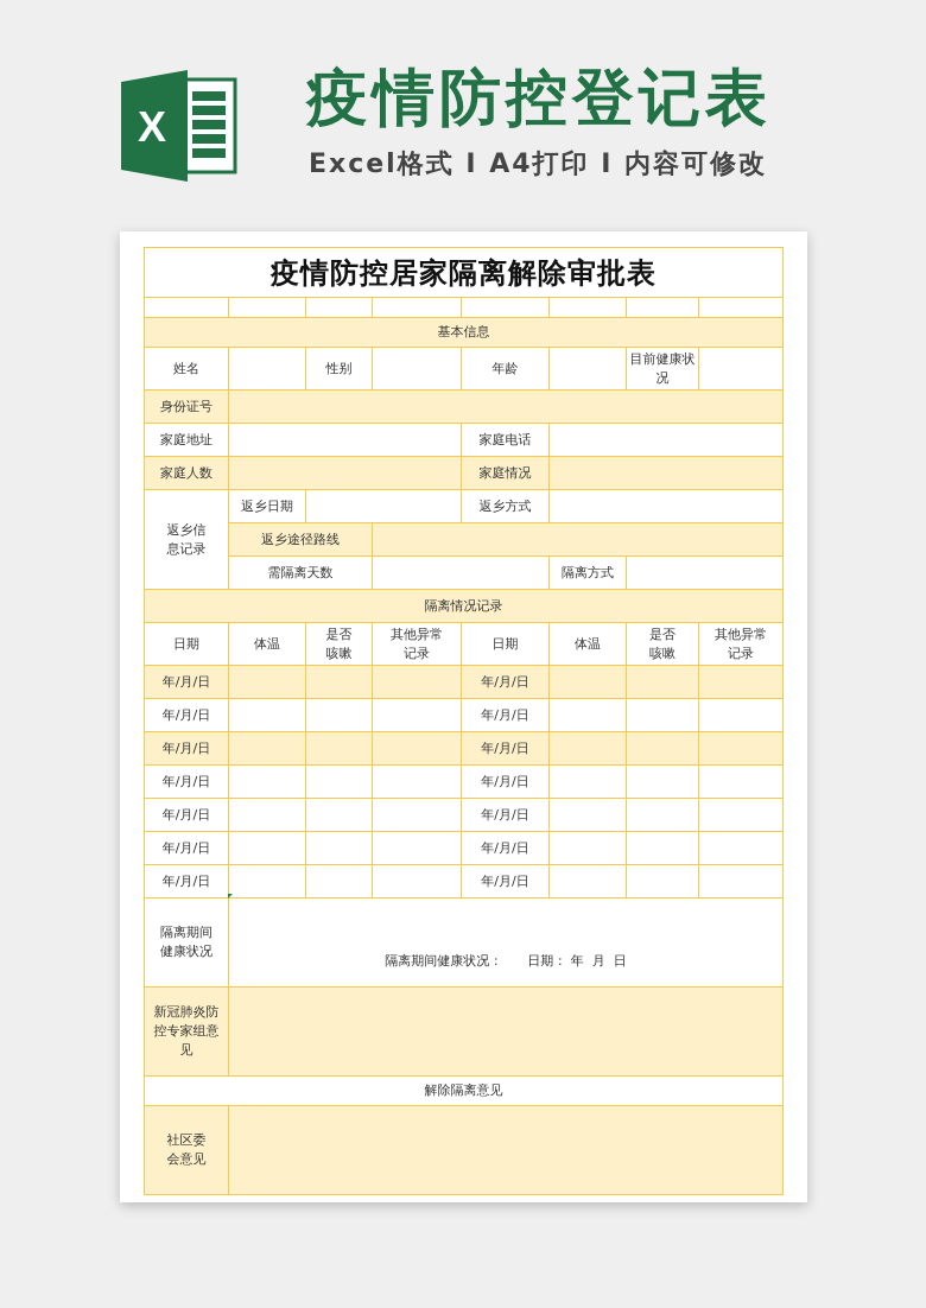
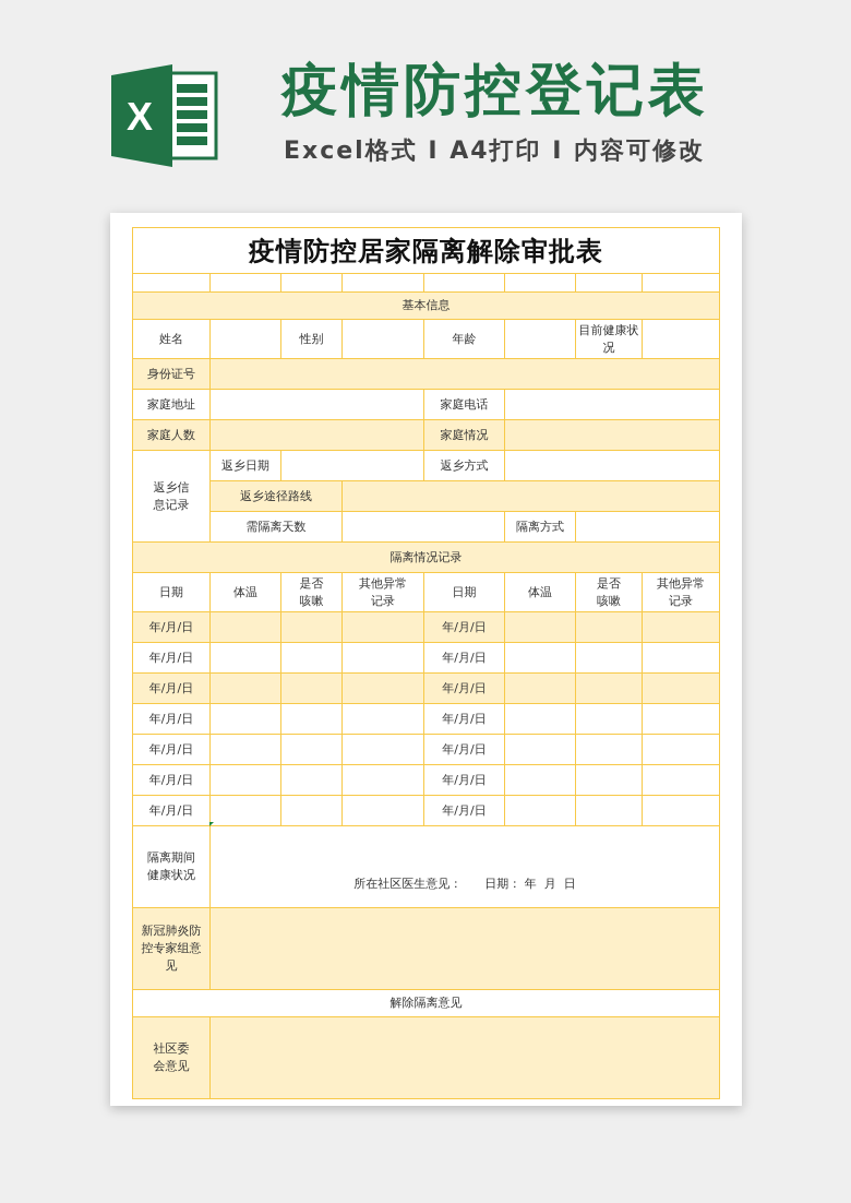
  X
  疫情防控登记表
  Excel格式 I A4打印 I 内容可修改
  疫情防控居家隔离解除审批表
  基本信息
  姓名		性别		年龄		目前健康状况
  身份证号
  家庭地址		家庭电话
  家庭人数		家庭情况
  返乡信息记录	返乡日期		返乡方式
  返乡途径路线
  需隔离天数		隔离方式
  隔离情况记录
  日期	体温	是否咳嗽	其他异常记录	日期	体温	是否咳嗽	其他异常记录
  年/月/日				年/月/日
  年/月/日				年/月/日
  年/月/日				年/月/日
  年/月/日				年/月/日
  年/月/日				年/月/日
  年/月/日				年/月/日
  年/月/日				年/月/日
- 隔离期间健康状况	隔离期间健康状况： 日期： 年 月 日
+ 隔离期间健康状况	所在社区医生意见： 日期： 年 月 日
  新冠肺炎防控专家组意见
  解除隔离意见
  社区委会意见
